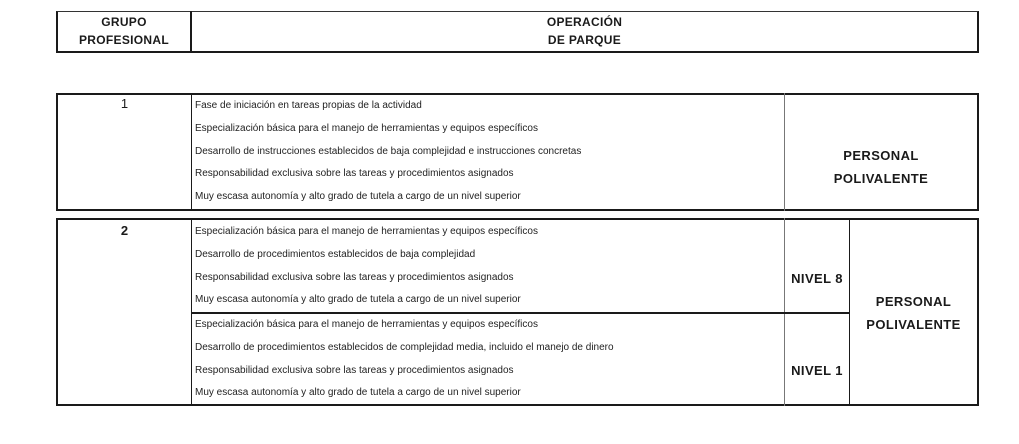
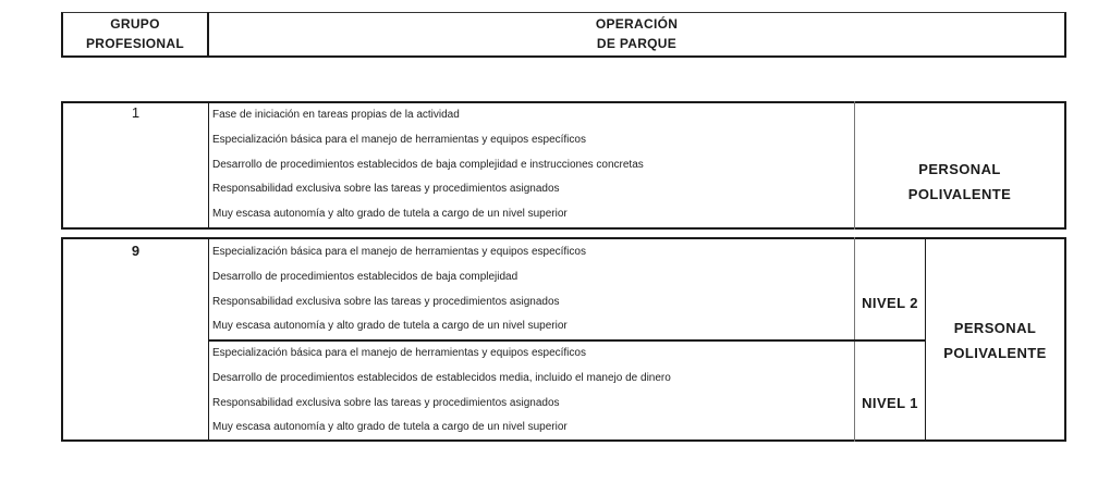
  GRUPO
  PROFESIONAL
  OPERACIÓN
  DE PARQUE
  1
  Fase de iniciación en tareas propias de la actividad
  Especialización básica para el manejo de herramientas y equipos específicos
- Desarrollo de instrucciones establecidos de baja complejidad e instrucciones concretas
+ Desarrollo de procedimientos establecidos de baja complejidad e instrucciones concretas
  Responsabilidad exclusiva sobre las tareas y procedimientos asignados
  Muy escasa autonomía y alto grado de tutela a cargo de un nivel superior
  PERSONAL
  POLIVALENTE
- 2
+ 9
  Especialización básica para el manejo de herramientas y equipos específicos
  Desarrollo de procedimientos establecidos de baja complejidad
  Responsabilidad exclusiva sobre las tareas y procedimientos asignados
  Muy escasa autonomía y alto grado de tutela a cargo de un nivel superior
- NIVEL 8
+ NIVEL 2
  Especialización básica para el manejo de herramientas y equipos específicos
- Desarrollo de procedimientos establecidos de complejidad media, incluido el manejo de dinero
+ Desarrollo de procedimientos establecidos de establecidos media, incluido el manejo de dinero
  Responsabilidad exclusiva sobre las tareas y procedimientos asignados
  Muy escasa autonomía y alto grado de tutela a cargo de un nivel superior
  NIVEL 1
  PERSONAL
  POLIVALENTE
